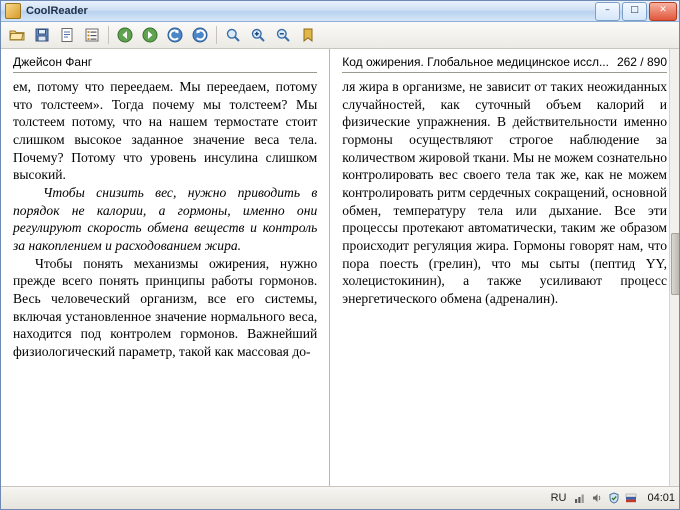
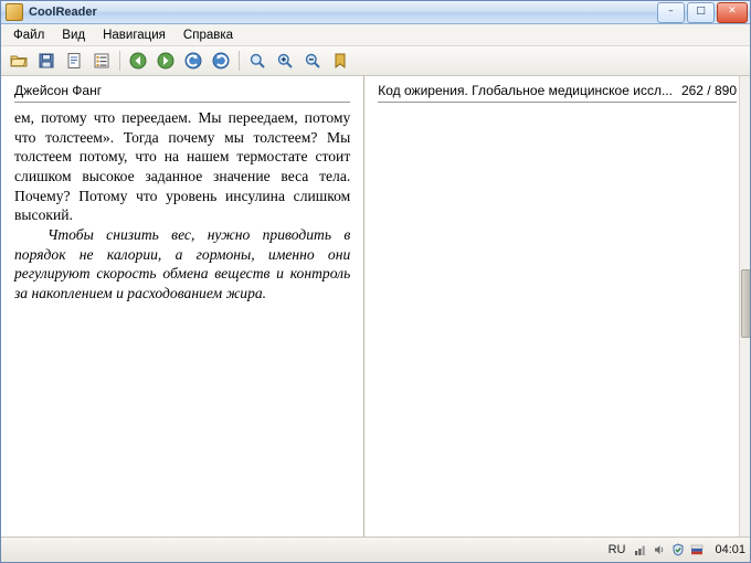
  CoolReader
  –
  □
  ✕
+ Файл
+ Вид
+ Навигация
+ Справка
  Джейсон Фанг
  ем, потому что переедаем. Мы переедаем, потому что толстеем». Тогда почему мы толстеем? Мы толстеем потому, что на нашем термостате стоит слишком высокое заданное значение веса тела. Почему? Потому что уровень инсулина слишком высокий.
  Чтобы снизить вес, нужно приводить в порядок не калории, а гормоны, именно они регулируют скорость обмена веществ и контроль за накоплением и расходованием жира.
- Чтобы понять механизмы ожирения, нужно прежде всего понять принципы работы гормонов. Весь человеческий организм, все его системы, включая установленное значение нормального веса, находится под контролем гормонов. Важнейший физиологический параметр, такой как массовая до-
  Код ожирения. Глобальное медицинское иссл...
  262 / 890
- ля жира в организме, не зависит от таких неожиданных случайностей, как суточный объем калорий и физические упражнения. В действительности именно гормоны осуществляют строгое наблюдение за количеством жировой ткани. Мы не можем сознательно контролировать вес своего тела так же, как не можем контролировать ритм сердечных сокращений, основной обмен, температуру тела или дыхание. Все эти процессы протекают автоматически, таким же образом происходит регуляция жира. Гормоны говорят нам, что пора поесть (грелин), что мы сыты (пептид YY, холецистокинин), а также усиливают процесс энергетического обмена (адреналин).
  RU
  04:01
